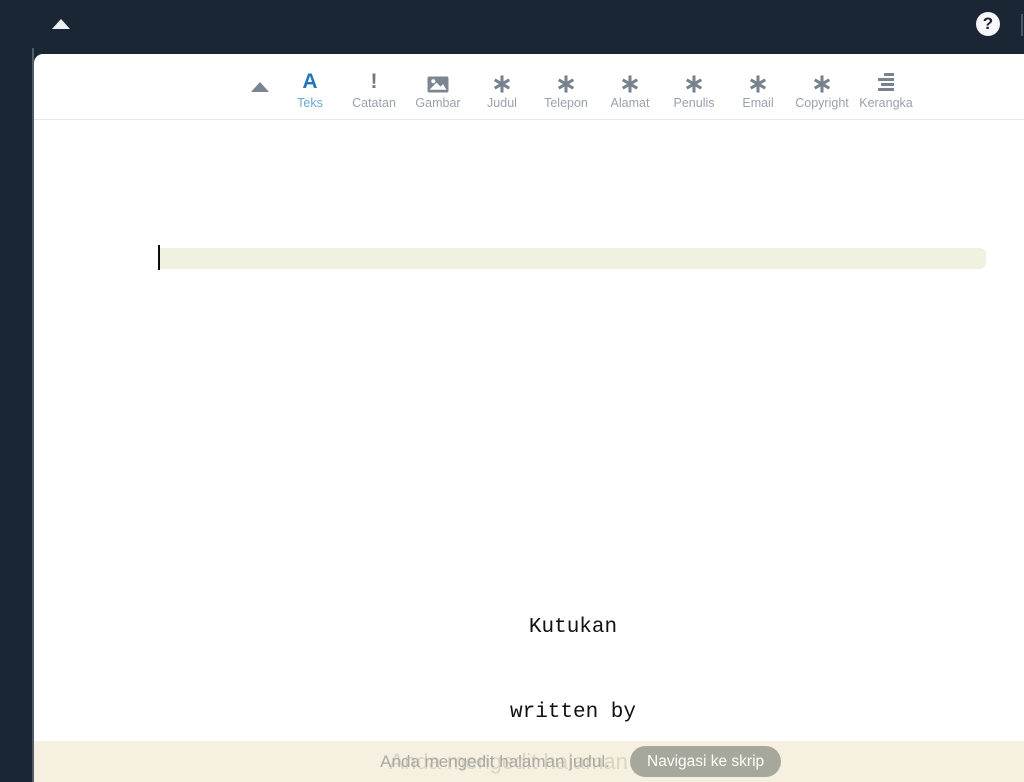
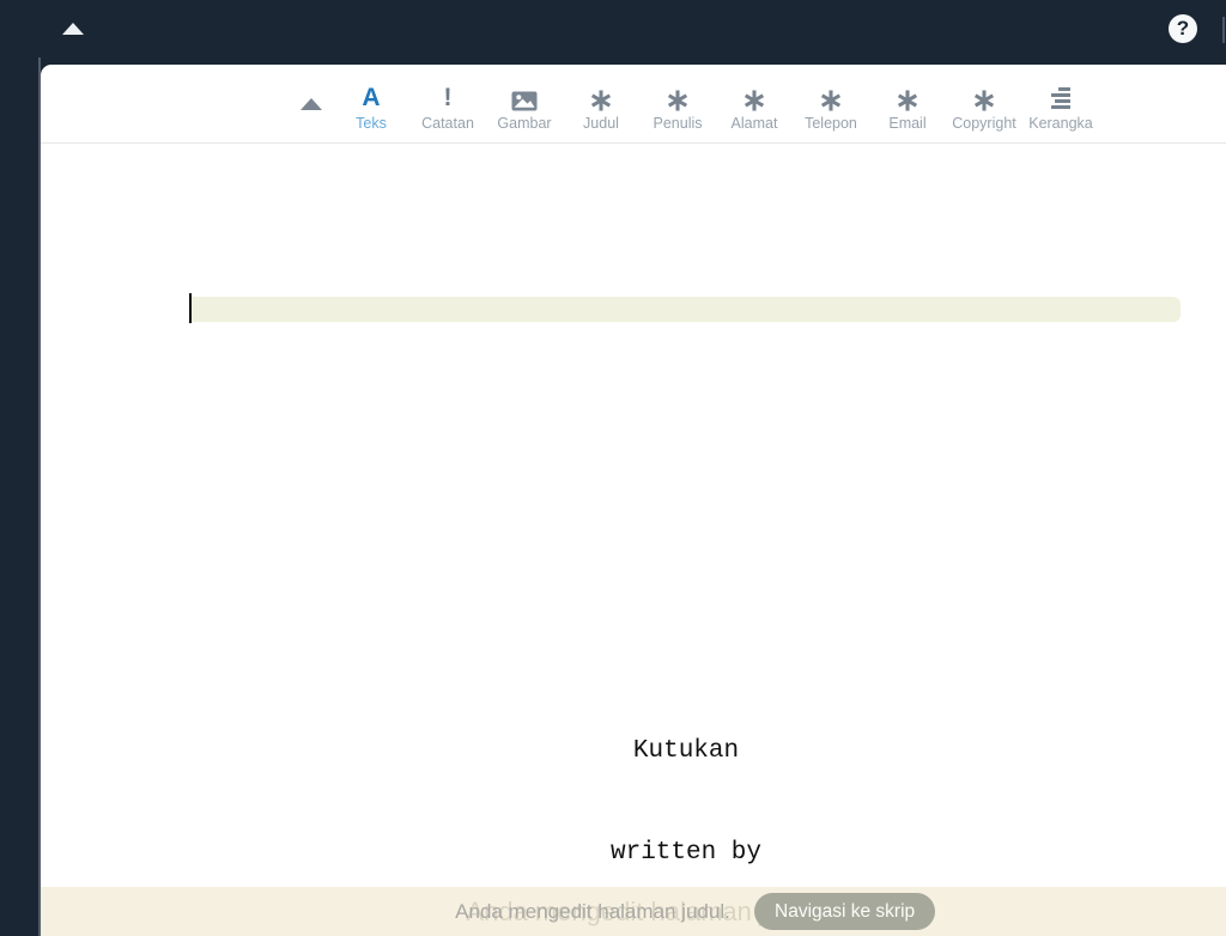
  ?
  A
  Teks
  !
  Catatan
  Gambar
  Judul
- Telepon
+ Penulis
  Alamat
- Penulis
+ Telepon
  Email
  Copyright
  Kerangka
  Kutukan
  written by
  Anda mengedit halaman
  Anda mengedit halaman judul.
  Navigasi ke skrip
